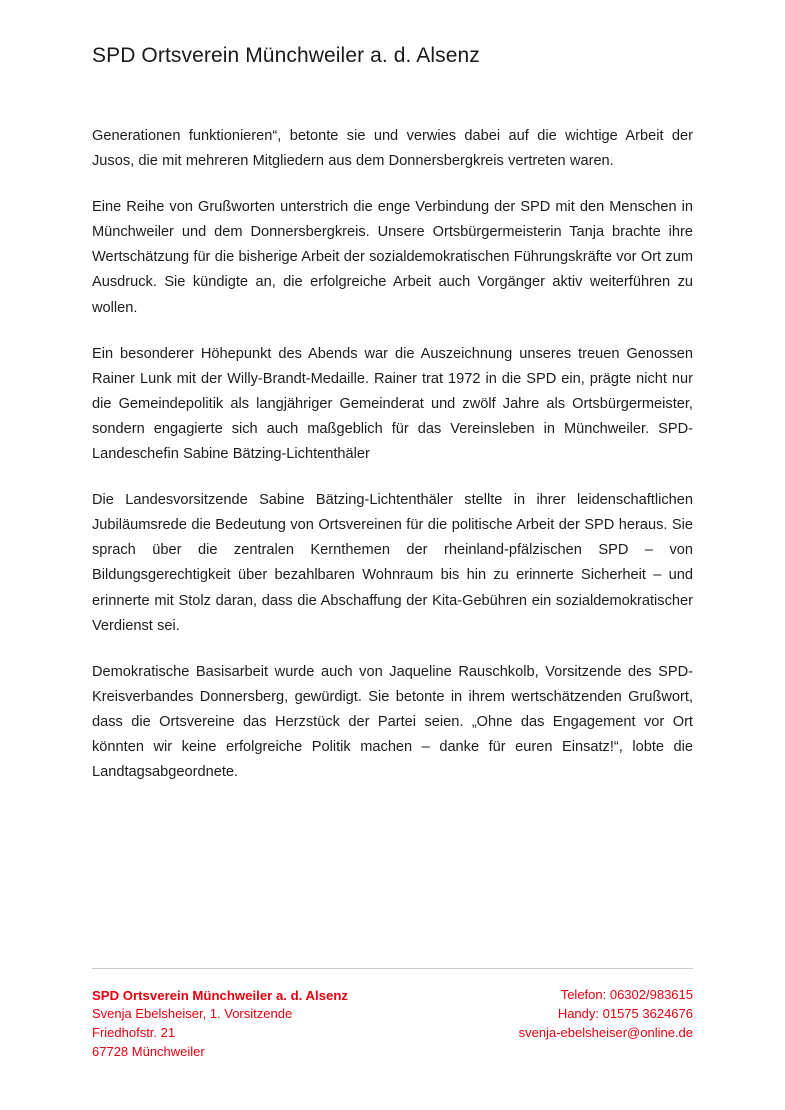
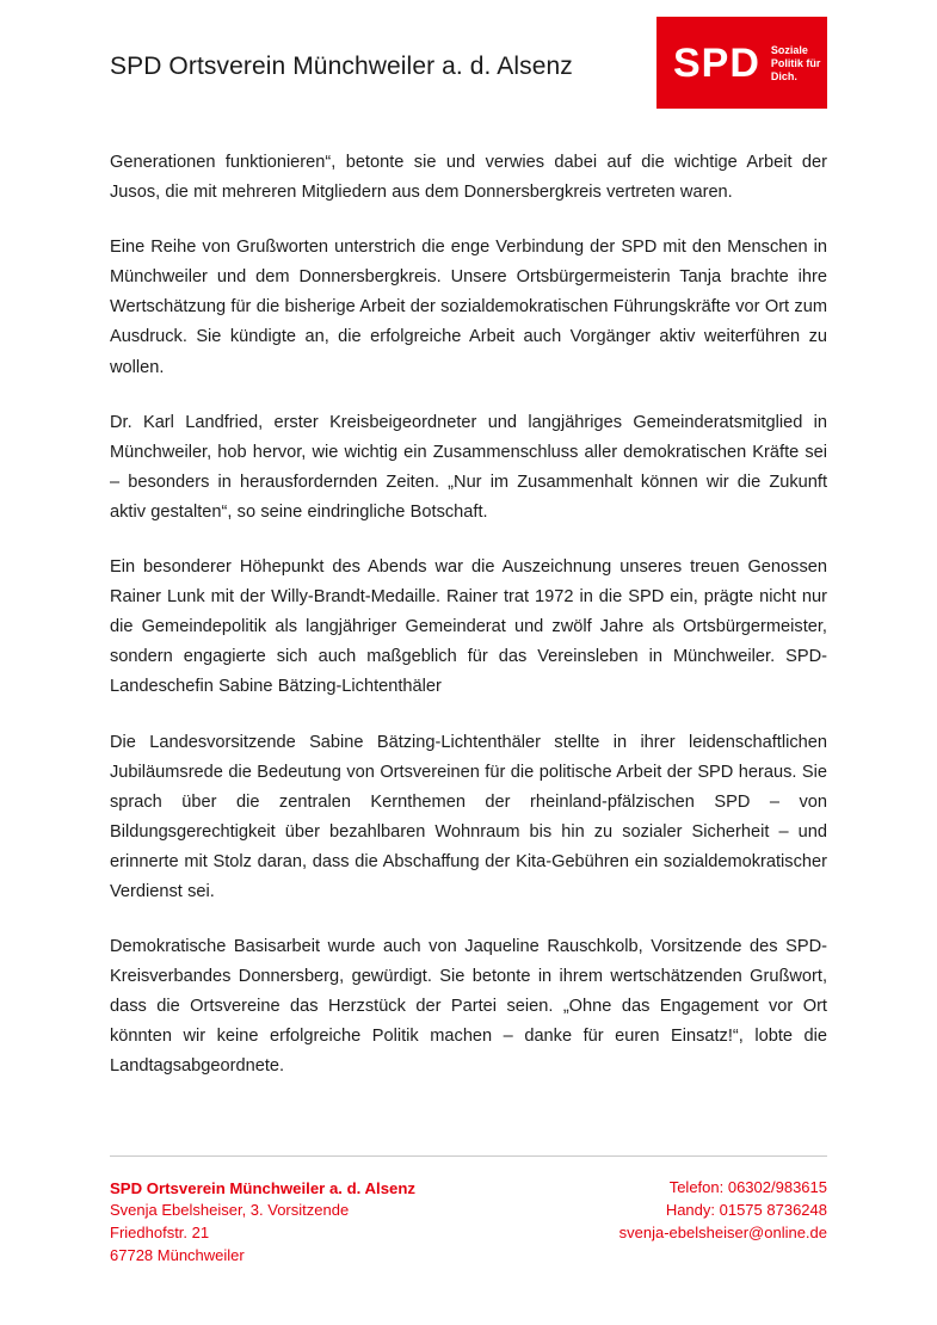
  SPD Ortsverein Münchweiler a. d. Alsenz
+ SPD
+ Soziale
+ Politik für
+ Dich.
  Generationen funktionieren“, betonte sie und verwies dabei auf die wichtige Arbeit der Jusos, die mit mehreren Mitgliedern aus dem Donnersbergkreis vertreten waren.
  Eine Reihe von Grußworten unterstrich die enge Verbindung der SPD mit den Menschen in Münchweiler und dem Donnersbergkreis. Unsere Ortsbürgermeisterin Tanja brachte ihre Wertschätzung für die bisherige Arbeit der sozialdemokratischen Führungskräfte vor Ort zum Ausdruck. Sie kündigte an, die erfolgreiche Arbeit auch Vorgänger aktiv weiterführen zu wollen.
+ Dr. Karl Landfried, erster Kreisbeigeordneter und langjähriges Gemeinderatsmitglied in Münchweiler, hob hervor, wie wichtig ein Zusammenschluss aller demokratischen Kräfte sei – besonders in herausfordernden Zeiten. „Nur im Zusammenhalt können wir die Zukunft aktiv gestalten“, so seine eindringliche Botschaft.
  Ein besonderer Höhepunkt des Abends war die Auszeichnung unseres treuen Genossen Rainer Lunk mit der Willy-Brandt-Medaille. Rainer trat 1972 in die SPD ein, prägte nicht nur die Gemeindepolitik als langjähriger Gemeinderat und zwölf Jahre als Ortsbürgermeister, sondern engagierte sich auch maßgeblich für das Vereinsleben in Münchweiler. SPD-Landeschefin Sabine Bätzing-Lichtenthäler
- Die Landesvorsitzende Sabine Bätzing-Lichtenthäler stellte in ihrer leidenschaftlichen Jubiläumsrede die Bedeutung von Ortsvereinen für die politische Arbeit der SPD heraus. Sie sprach über die zentralen Kernthemen der rheinland-pfälzischen SPD – von Bildungsgerechtigkeit über bezahlbaren Wohnraum bis hin zu erinnerte Sicherheit – und erinnerte mit Stolz daran, dass die Abschaffung der Kita-Gebühren ein sozialdemokratischer Verdienst sei.
+ Die Landesvorsitzende Sabine Bätzing-Lichtenthäler stellte in ihrer leidenschaftlichen Jubiläumsrede die Bedeutung von Ortsvereinen für die politische Arbeit der SPD heraus. Sie sprach über die zentralen Kernthemen der rheinland-pfälzischen SPD – von Bildungsgerechtigkeit über bezahlbaren Wohnraum bis hin zu sozialer Sicherheit – und erinnerte mit Stolz daran, dass die Abschaffung der Kita-Gebühren ein sozialdemokratischer Verdienst sei.
  Demokratische Basisarbeit wurde auch von Jaqueline Rauschkolb, Vorsitzende des SPD-Kreisverbandes Donnersberg, gewürdigt. Sie betonte in ihrem wertschätzenden Grußwort, dass die Ortsvereine das Herzstück der Partei seien. „Ohne das Engagement vor Ort könnten wir keine erfolgreiche Politik machen – danke für euren Einsatz!“, lobte die Landtagsabgeordnete.
  SPD Ortsverein Münchweiler a. d. Alsenz
- Svenja Ebelsheiser, 1. Vorsitzende
+ Svenja Ebelsheiser, 3. Vorsitzende
  Friedhofstr. 21
  67728 Münchweiler
  Telefon: 06302/983615
- Handy: 01575 3624676
+ Handy: 01575 8736248
  svenja-ebelsheiser@online.de
